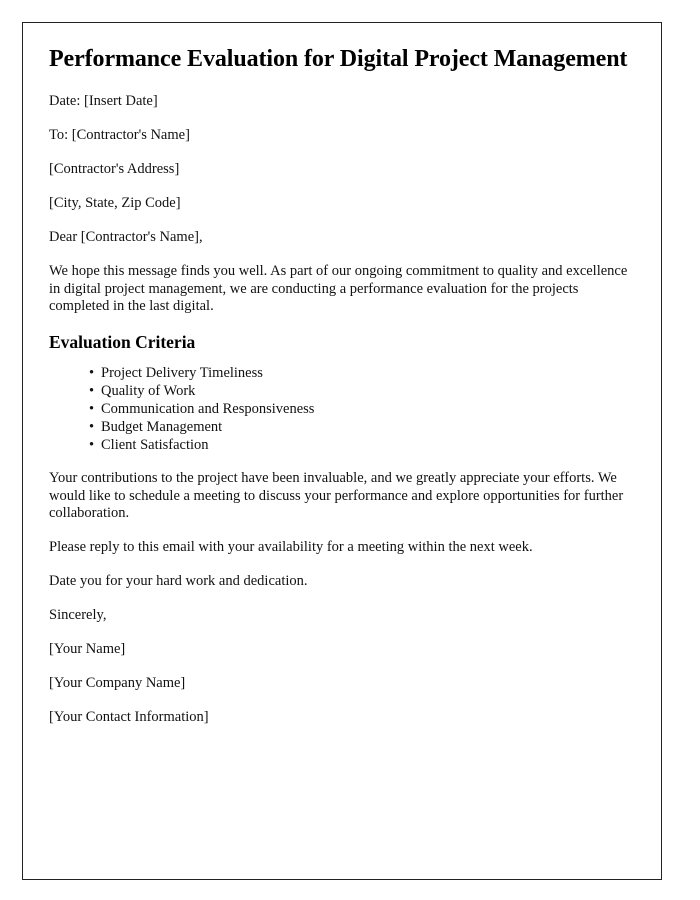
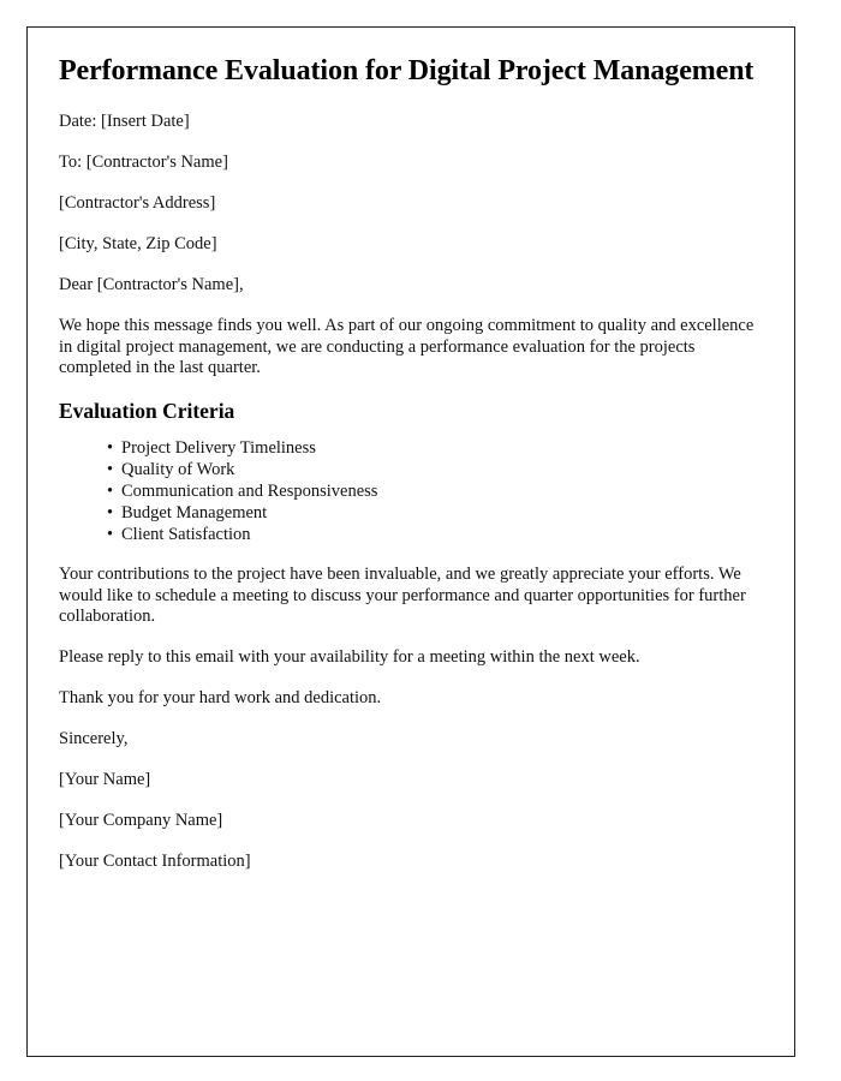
  Performance Evaluation for Digital Project Management
  Date: [Insert Date]
  To: [Contractor's Name]
  [Contractor's Address]
  [City, State, Zip Code]
  Dear [Contractor's Name],
- We hope this message finds you well. As part of our ongoing commitment to quality and excellence in digital project management, we are conducting a performance evaluation for the projects completed in the last digital.
+ We hope this message finds you well. As part of our ongoing commitment to quality and excellence in digital project management, we are conducting a performance evaluation for the projects completed in the last quarter.
  Evaluation Criteria
  •
  Project Delivery Timeliness
  •
  Quality of Work
  •
  Communication and Responsiveness
  •
  Budget Management
  •
  Client Satisfaction
- Your contributions to the project have been invaluable, and we greatly appreciate your efforts. We would like to schedule a meeting to discuss your performance and explore opportunities for further collaboration.
+ Your contributions to the project have been invaluable, and we greatly appreciate your efforts. We would like to schedule a meeting to discuss your performance and quarter opportunities for further collaboration.
  Please reply to this email with your availability for a meeting within the next week.
- Date you for your hard work and dedication.
+ Thank you for your hard work and dedication.
  Sincerely,
  [Your Name]
  [Your Company Name]
  [Your Contact Information]
